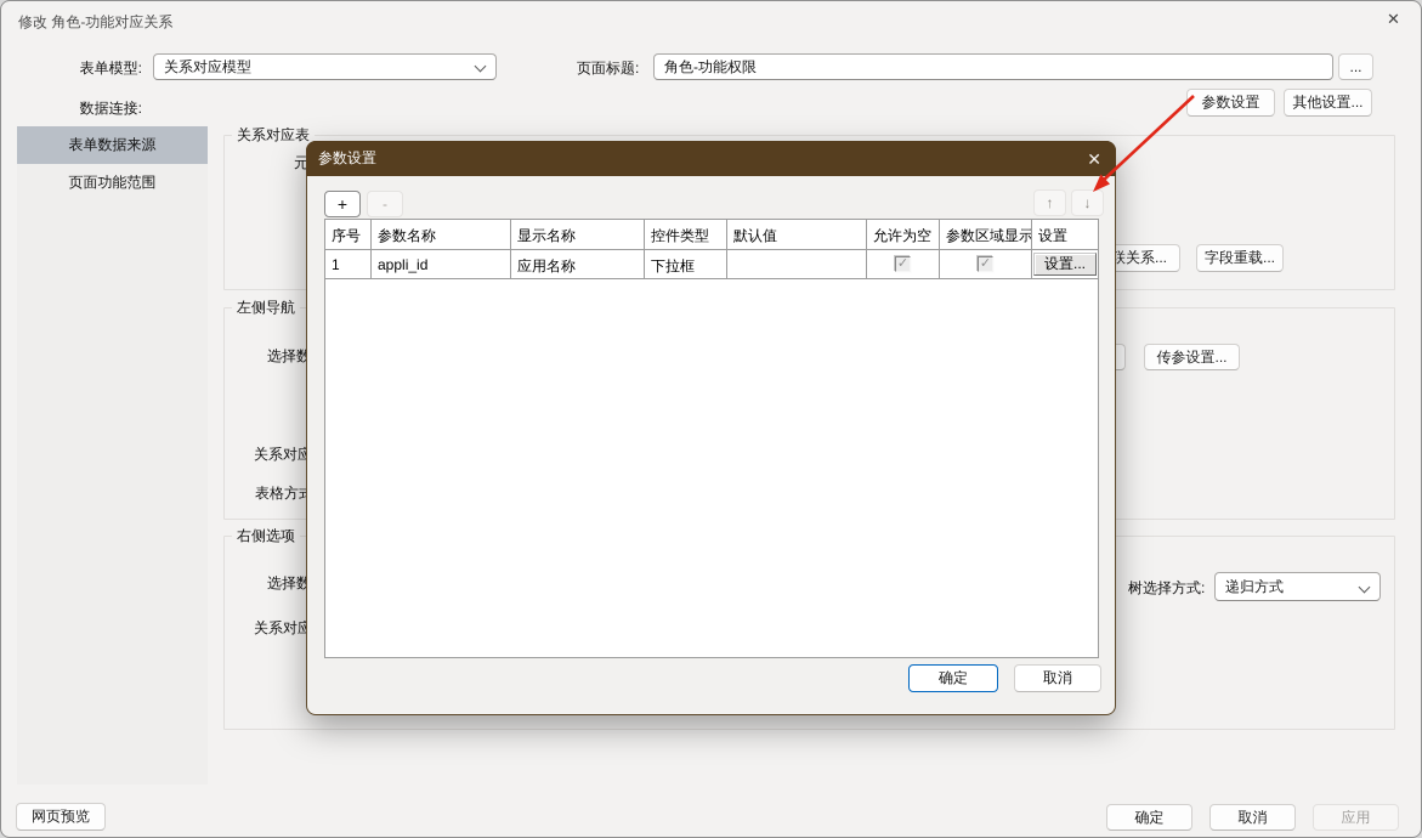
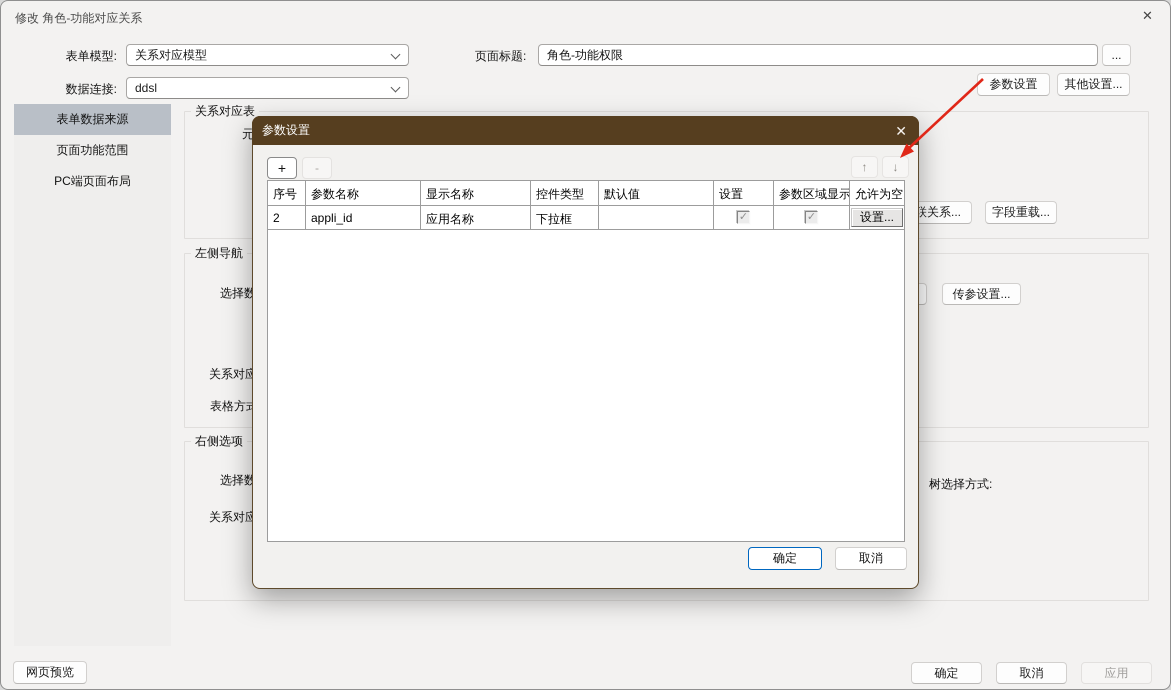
  修改 角色-功能对应关系
  ✕
  表单模型:
  关系对应模型
  页面标题:
  角色-功能权限
  ...
  数据连接:
+ ddsl
  参数设置
  其他设置...
  表单数据来源
  页面功能范围
+ PC端页面布局
  关系对应表
  元
  联关系...
  字段重载...
  左侧导航
  选择数
  传参设置...
  关系对应
  表格方
  右侧选项
  选择数
  关系对应
  树选择方式:
- 递归方式
  网页预览
  确定
  取消
  应用
  参数设置
  ✕
  +
  -
  ↑
  ↓
  序号
  参数名称
  显示名称
  控件类型
  默认值
- 允许为空
+ 设置
  参数区域显示
- 设置
+ 允许为空
- 1
+ 2
  appli_id
  应用名称
  下拉框
  ✓
  ✓
  设置...
  确定
  取消
